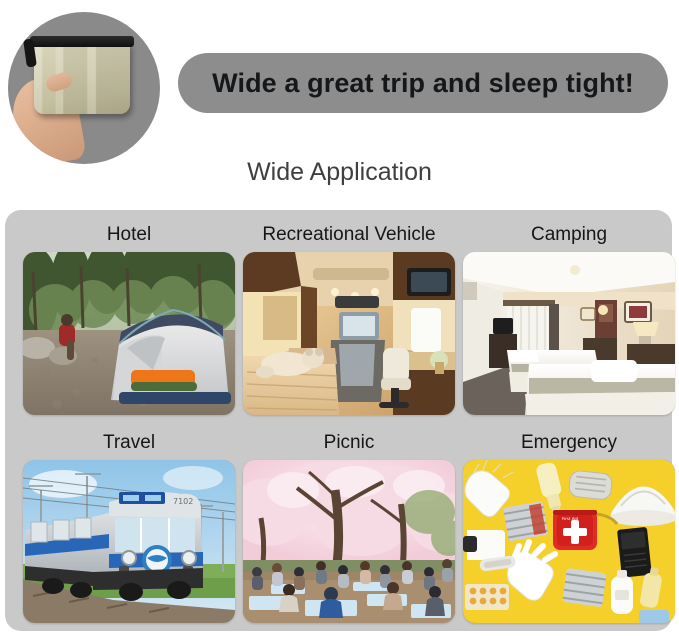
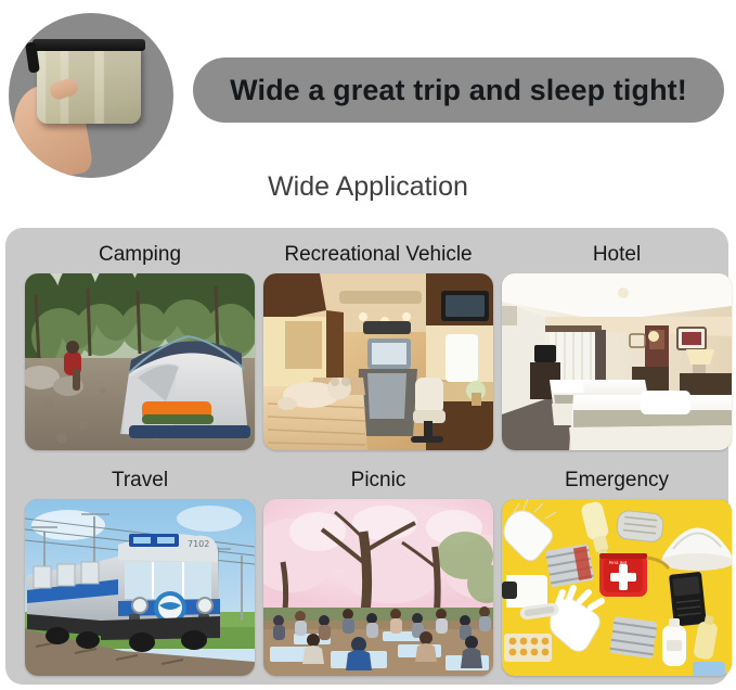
  Wide a great trip and sleep tight!
  Wide Application
- Hotel
+ Camping
  Recreational Vehicle
- Camping
+ Hotel
  Travel
  7102
  Picnic
  Emergency
